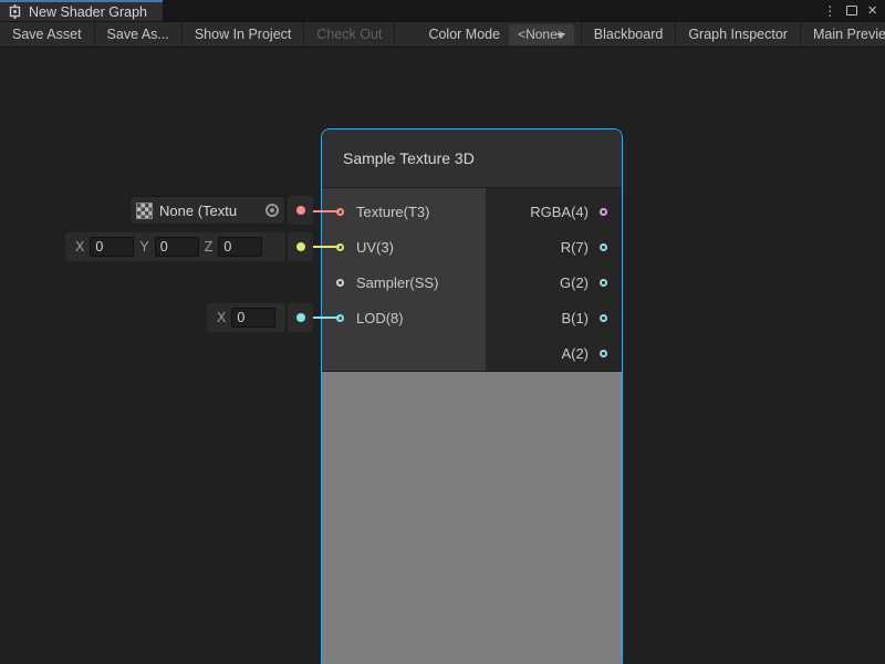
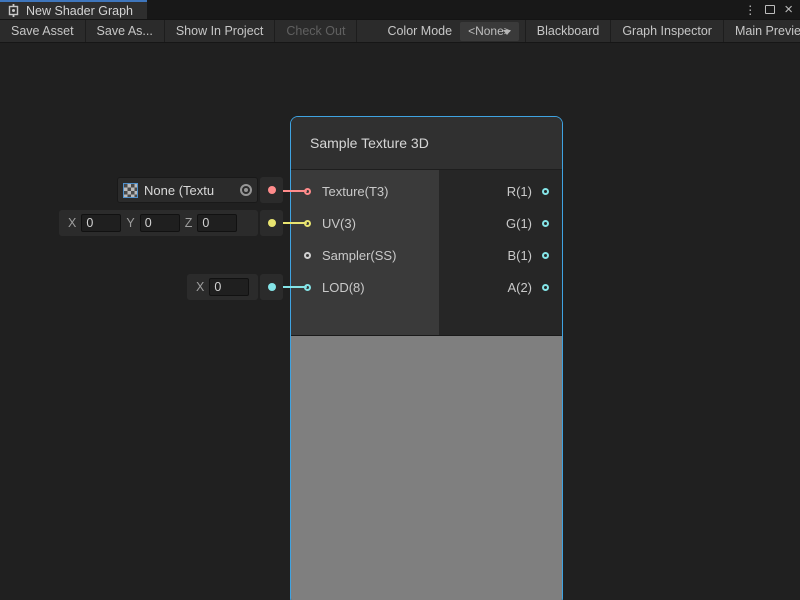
  New Shader Graph
  ⋮
  ×
  Save Asset
  Save As...
  Show In Project
  Check Out
  Color Mode
  <None>
  Blackboard
  Graph Inspector
  Main Previe
  Sample Texture 3D
  Texture(T3)
  UV(3)
  Sampler(SS)
  LOD(8)
- RGBA(4)
- R(7)
+ R(1)
- G(2)
+ G(1)
  B(1)
  A(2)
  None (Textu
  X
  0
  Y
  0
  Z
  0
  X
  0
